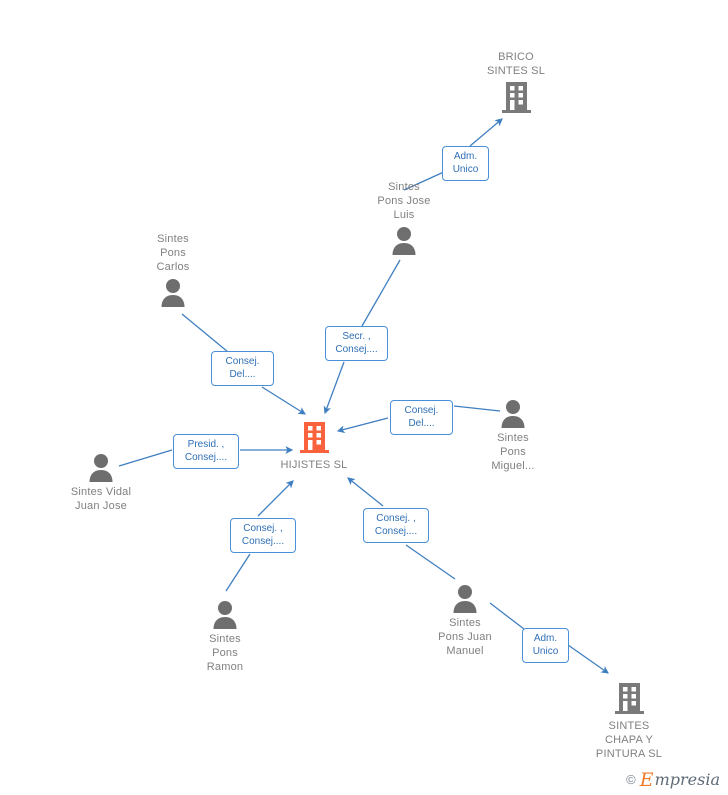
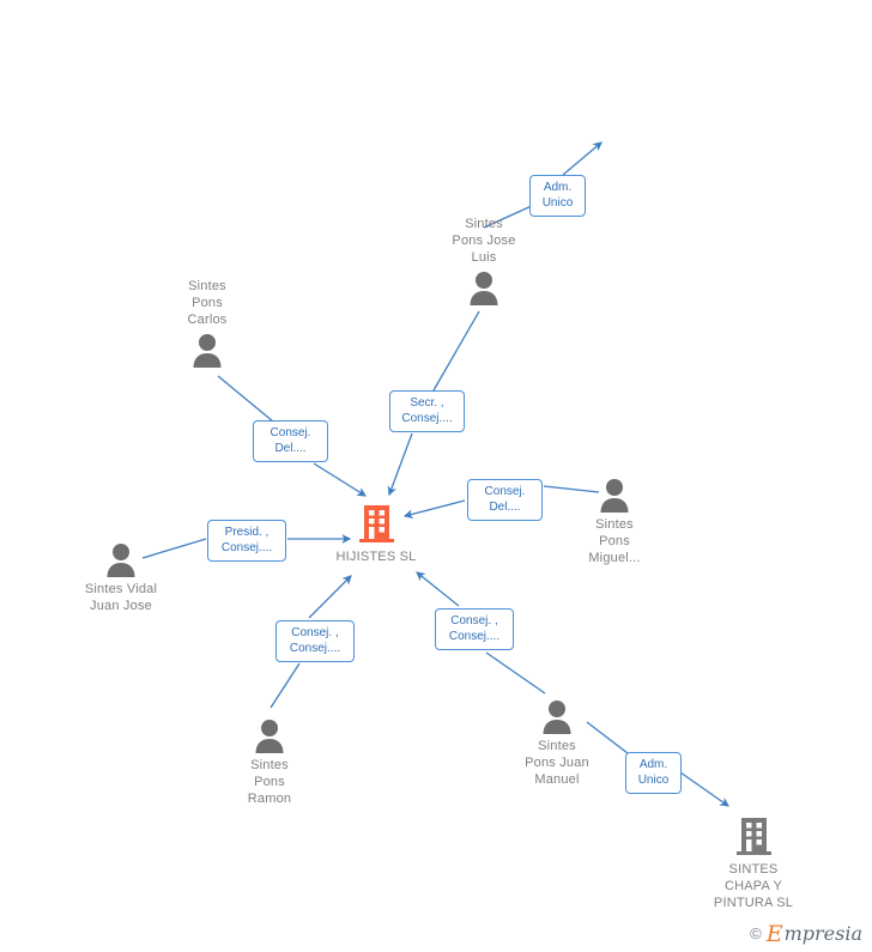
- BRICO
- SINTES SL
  Sintes
  Pons Jose
  Luis
  Sintes
  Pons
  Carlos
  HIJISTES SL
  Sintes
  Pons
  Miguel...
  Sintes Vidal
  Juan Jose
  Sintes
  Pons
  Ramon
  Sintes
  Pons Juan
  Manuel
  SINTES
  CHAPA Y
  PINTURA SL
  Adm.
  Unico
  Secr. ,
  Consej....
  Consej.
  Del....
  Consej.
  Del....
  Presid. ,
  Consej....
  Consej. ,
  Consej....
  Consej. ,
  Consej....
  Adm.
  Unico
  ©
  E
  mpresia
